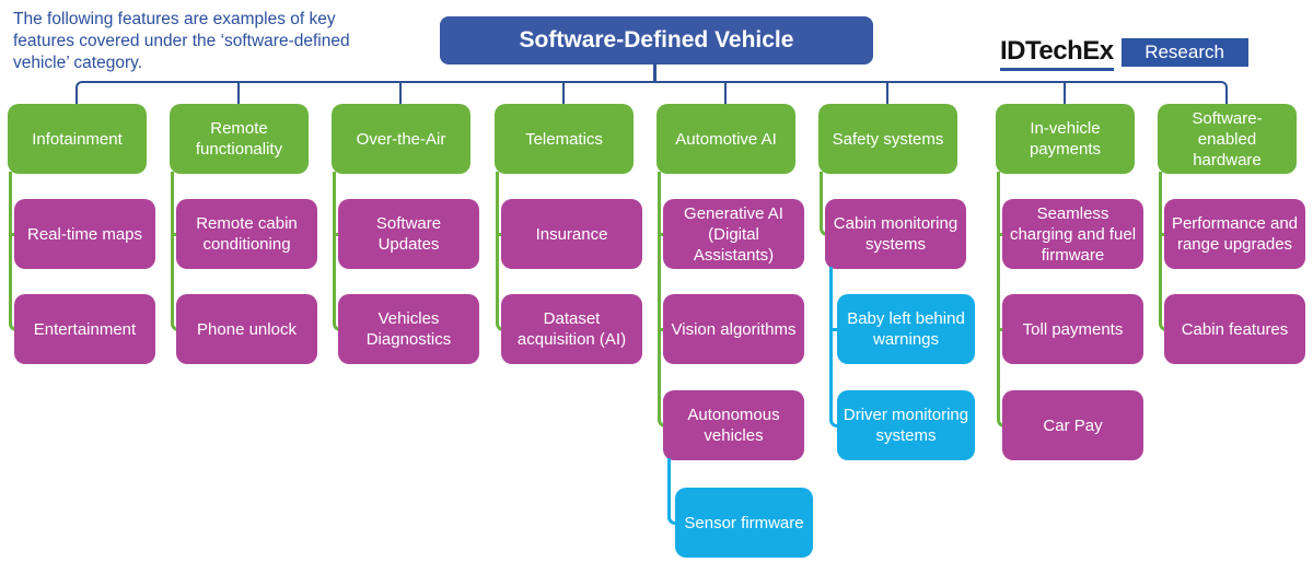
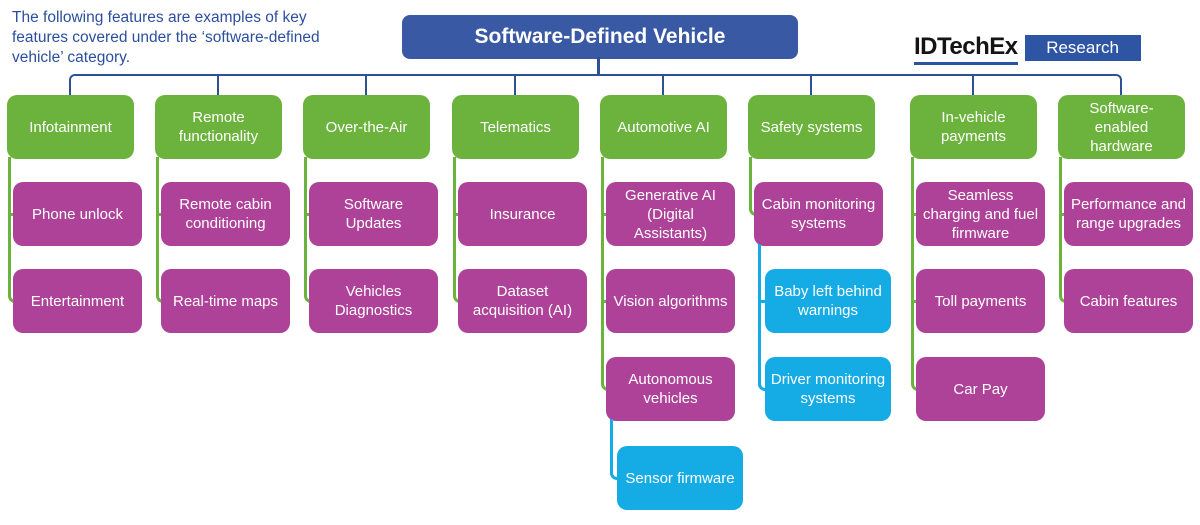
  The following features are examples of key features covered under the ‘software-defined vehicle’ category.
  Software-Defined Vehicle
  IDTechEx
  Research
  Infotainment
- Real-time maps
+ Phone unlock
  Entertainment
  Remote functionality
  Remote cabin conditioning
- Phone unlock
+ Real-time maps
  Over-the-Air
  Software Updates
  Vehicles Diagnostics
  Telematics
  Insurance
  Dataset acquisition (AI)
  Automotive AI
  Generative AI (Digital Assistants)
  Vision algorithms
  Autonomous vehicles
  Sensor firmware
  Safety systems
  Cabin monitoring systems
  Baby left behind warnings
  Driver monitoring systems
  In-vehicle payments
  Seamless charging and fuel firmware
  Toll payments
  Car Pay
  Software-enabled hardware
  Performance and range upgrades
  Cabin features
